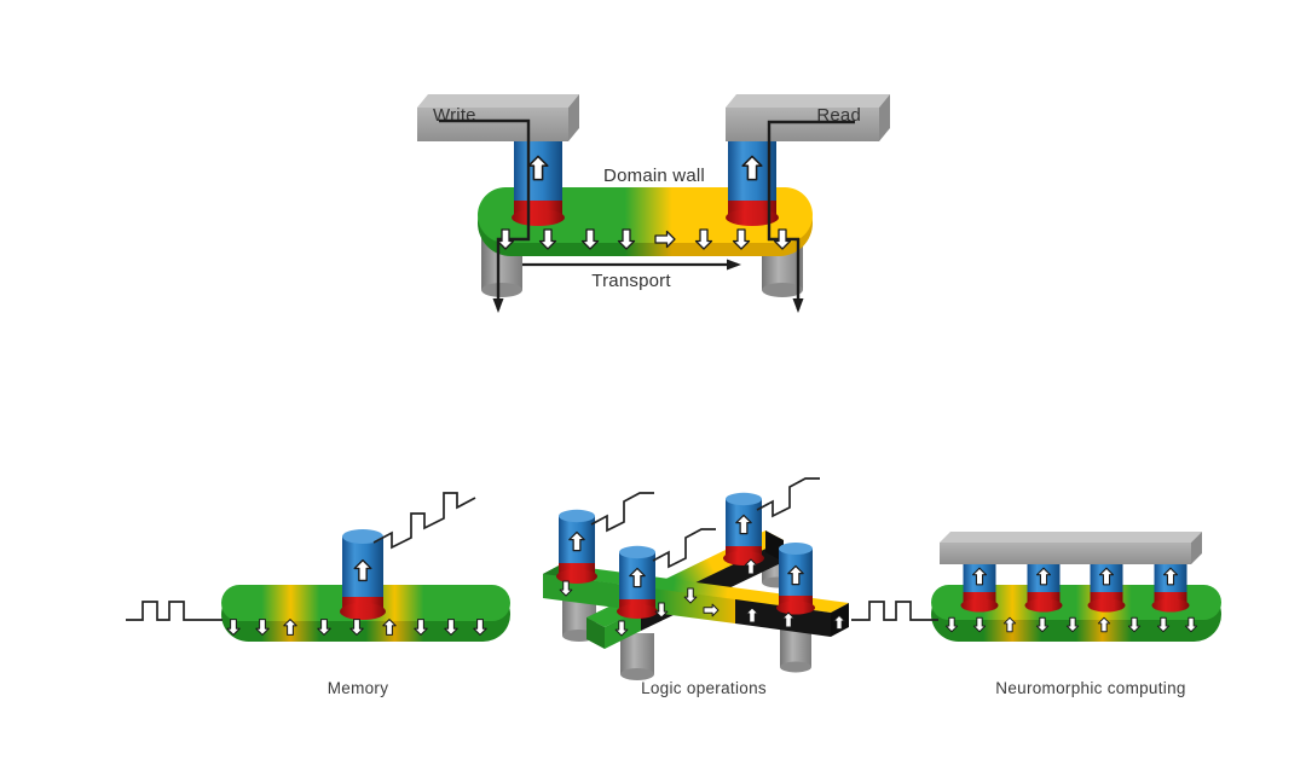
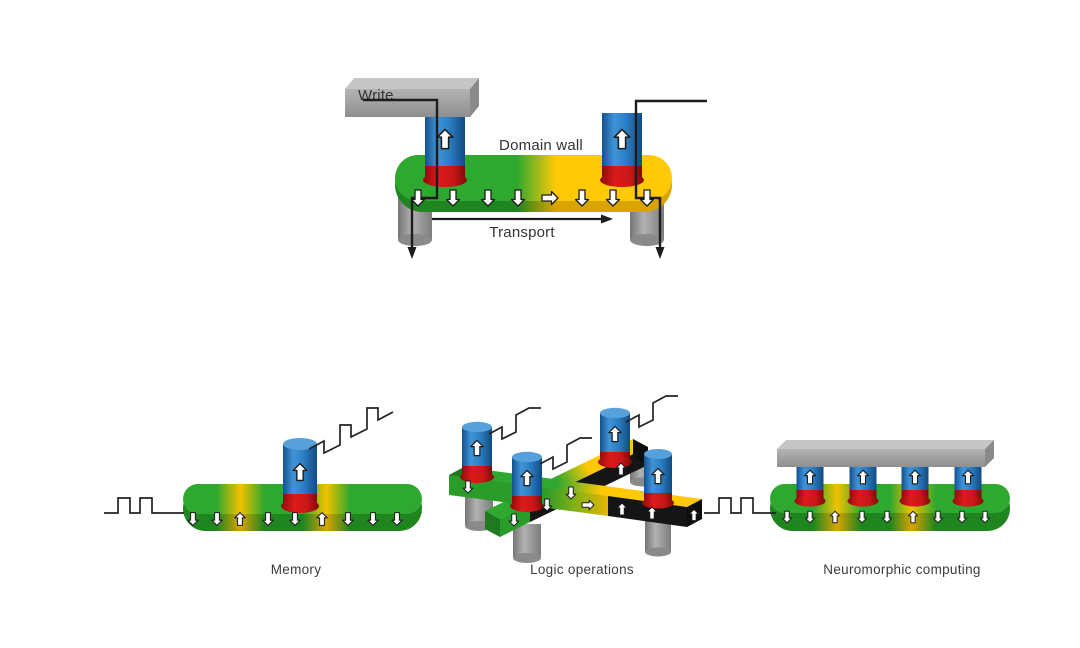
  Transport
  Write
- Read
  Domain wall
  Memory
  Logic operations
  Neuromorphic computing
